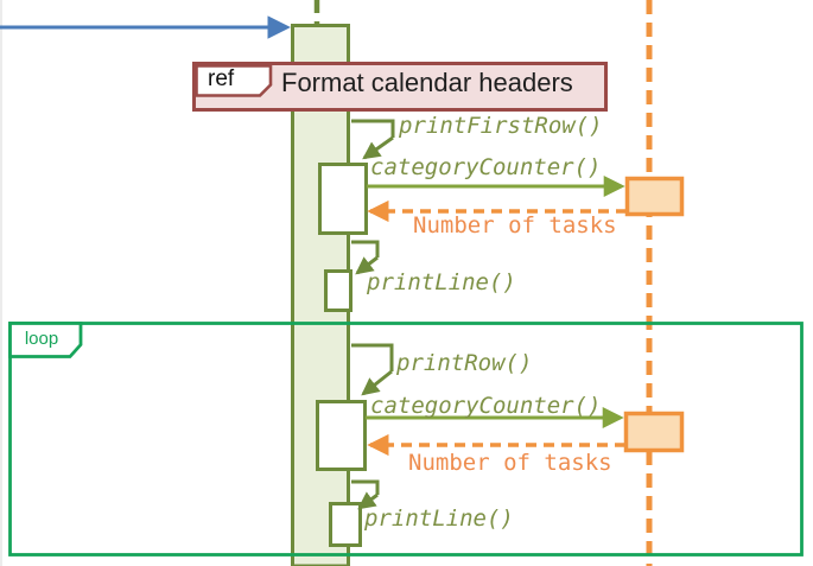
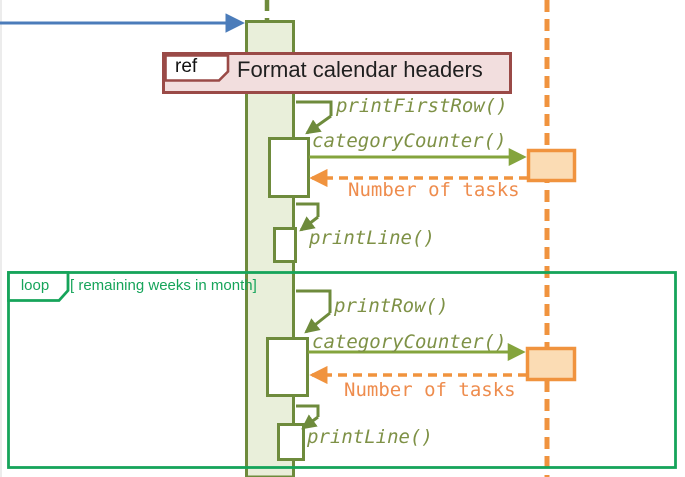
  ref
  Format calendar headers
  printFirstRow()
  categoryCounter()
  Number of tasks
  printLine()
  loop
+ [ remaining weeks in month]
  printRow()
  categoryCounter()
  Number of tasks
  printLine()
